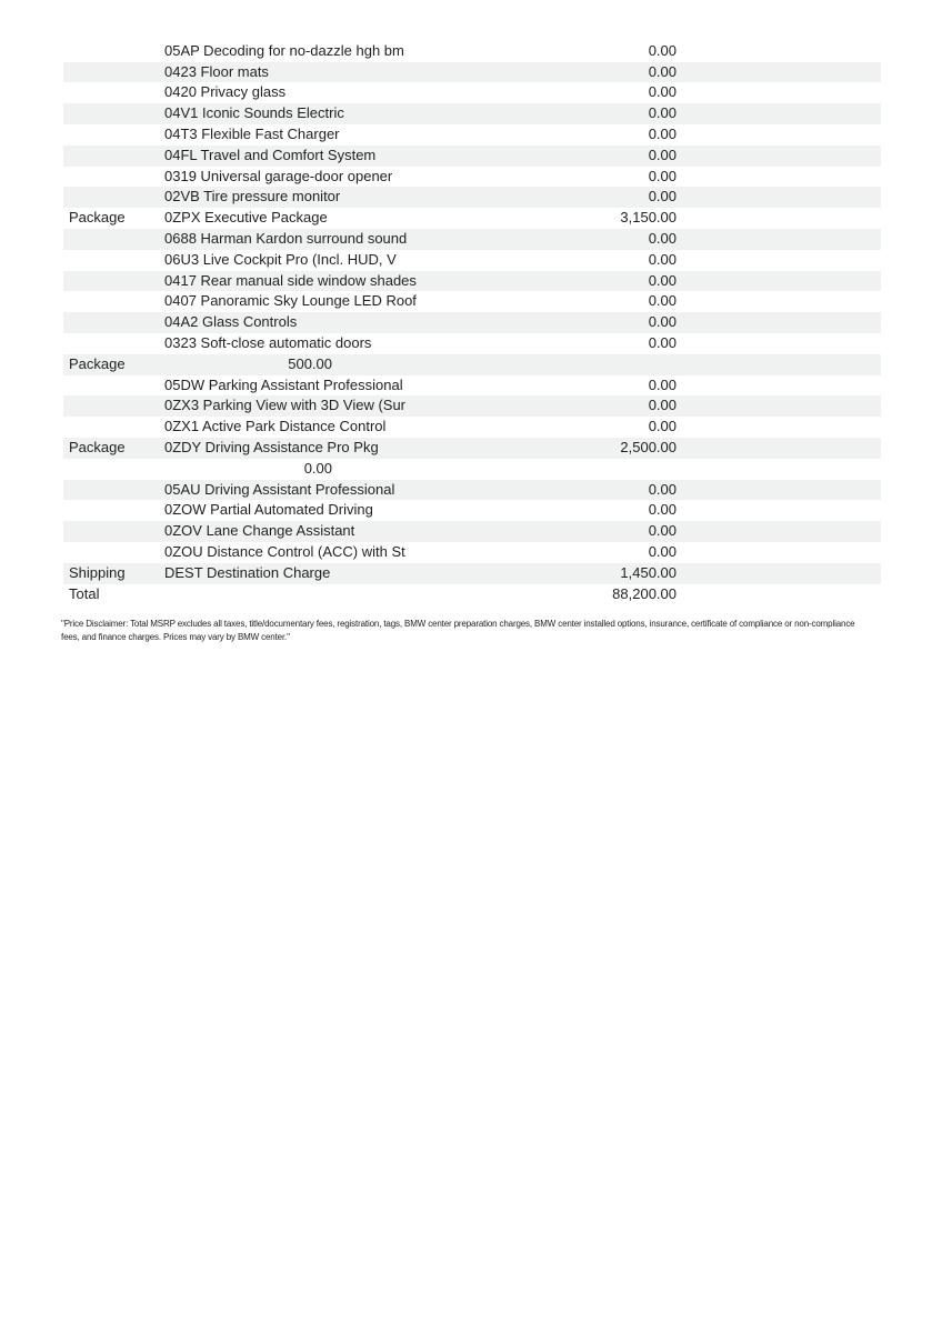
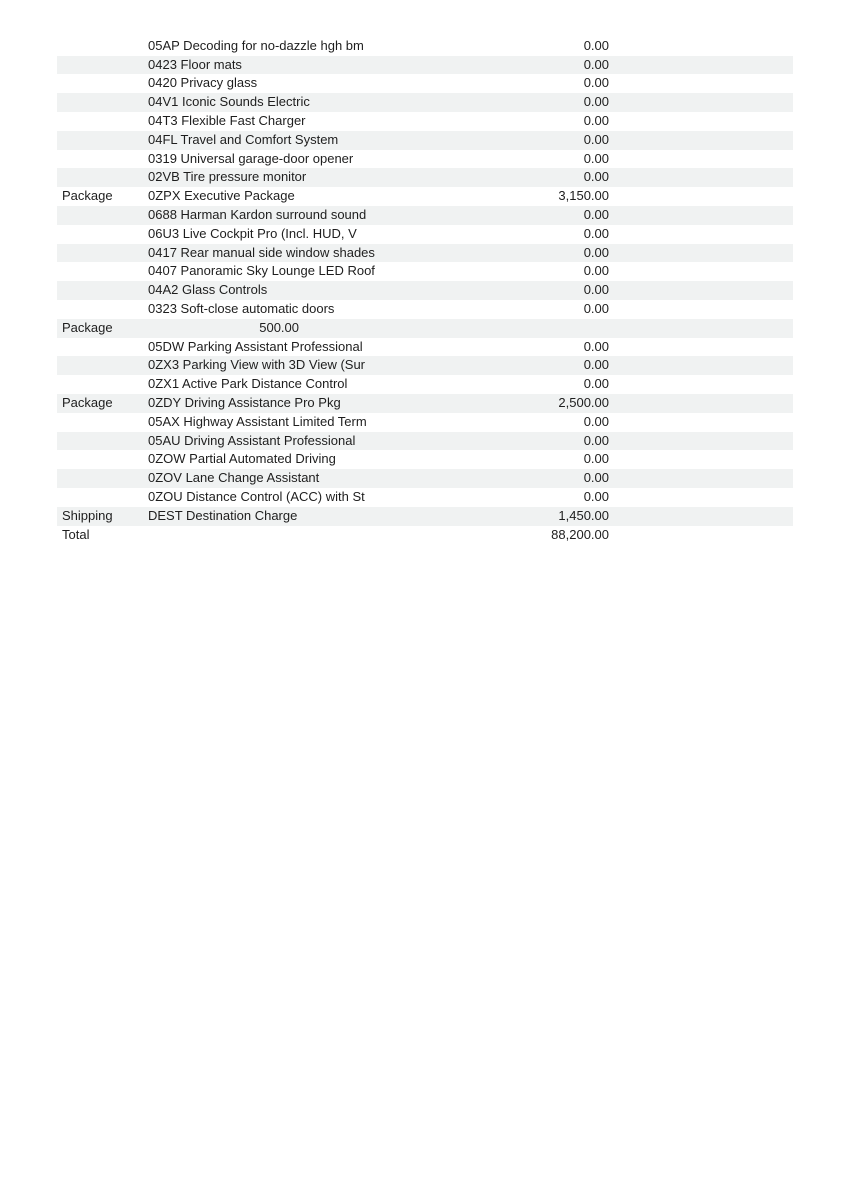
  05AP Decoding for no-dazzle hgh bm
  0.00
  0423 Floor mats
  0.00
  0420 Privacy glass
  0.00
  04V1 Iconic Sounds Electric
  0.00
  04T3 Flexible Fast Charger
  0.00
  04FL Travel and Comfort System
  0.00
  0319 Universal garage-door opener
  0.00
  02VB Tire pressure monitor
  0.00
  Package
  0ZPX Executive Package
  3,150.00
  0688 Harman Kardon surround sound
  0.00
  06U3 Live Cockpit Pro (Incl. HUD, V
  0.00
  0417 Rear manual side window shades
  0.00
  0407 Panoramic Sky Lounge LED Roof
  0.00
  04A2 Glass Controls
  0.00
  0323 Soft-close automatic doors
  0.00
  Package
  500.00
  05DW Parking Assistant Professional
  0.00
  0ZX3 Parking View with 3D View (Sur
  0.00
  0ZX1 Active Park Distance Control
  0.00
  Package
  0ZDY Driving Assistance Pro Pkg
  2,500.00
+ 05AX Highway Assistant Limited Term
  0.00
  05AU Driving Assistant Professional
  0.00
  0ZOW Partial Automated Driving
  0.00
  0ZOV Lane Change Assistant
  0.00
  0ZOU Distance Control (ACC) with St
  0.00
  Shipping
  DEST Destination Charge
  1,450.00
  Total
  88,200.00
- "Price Disclaimer: Total MSRP excludes all taxes, title/documentary fees, registration, tags, BMW center preparation charges, BMW center installed options, insurance, certificate of compliance or non-compliance fees, and finance charges. Prices may vary by BMW center."
